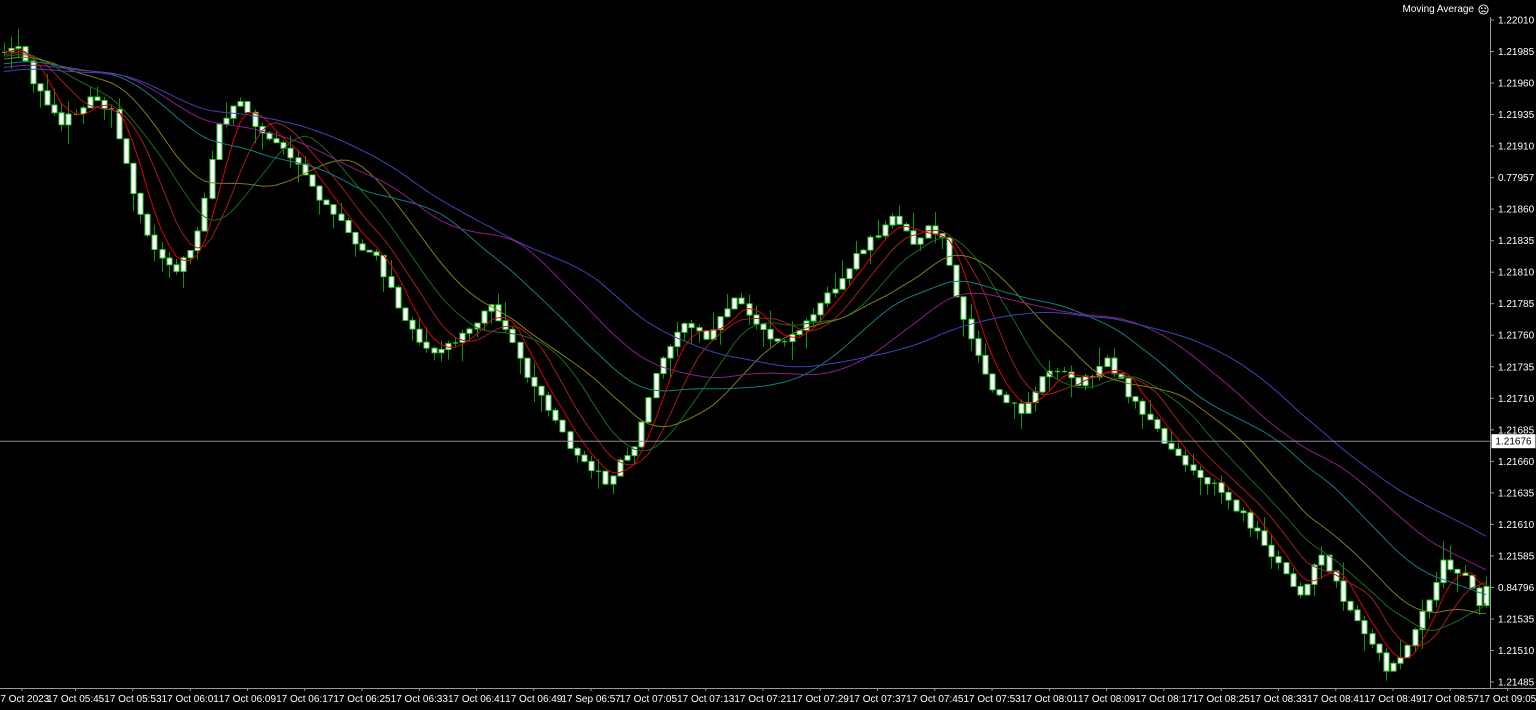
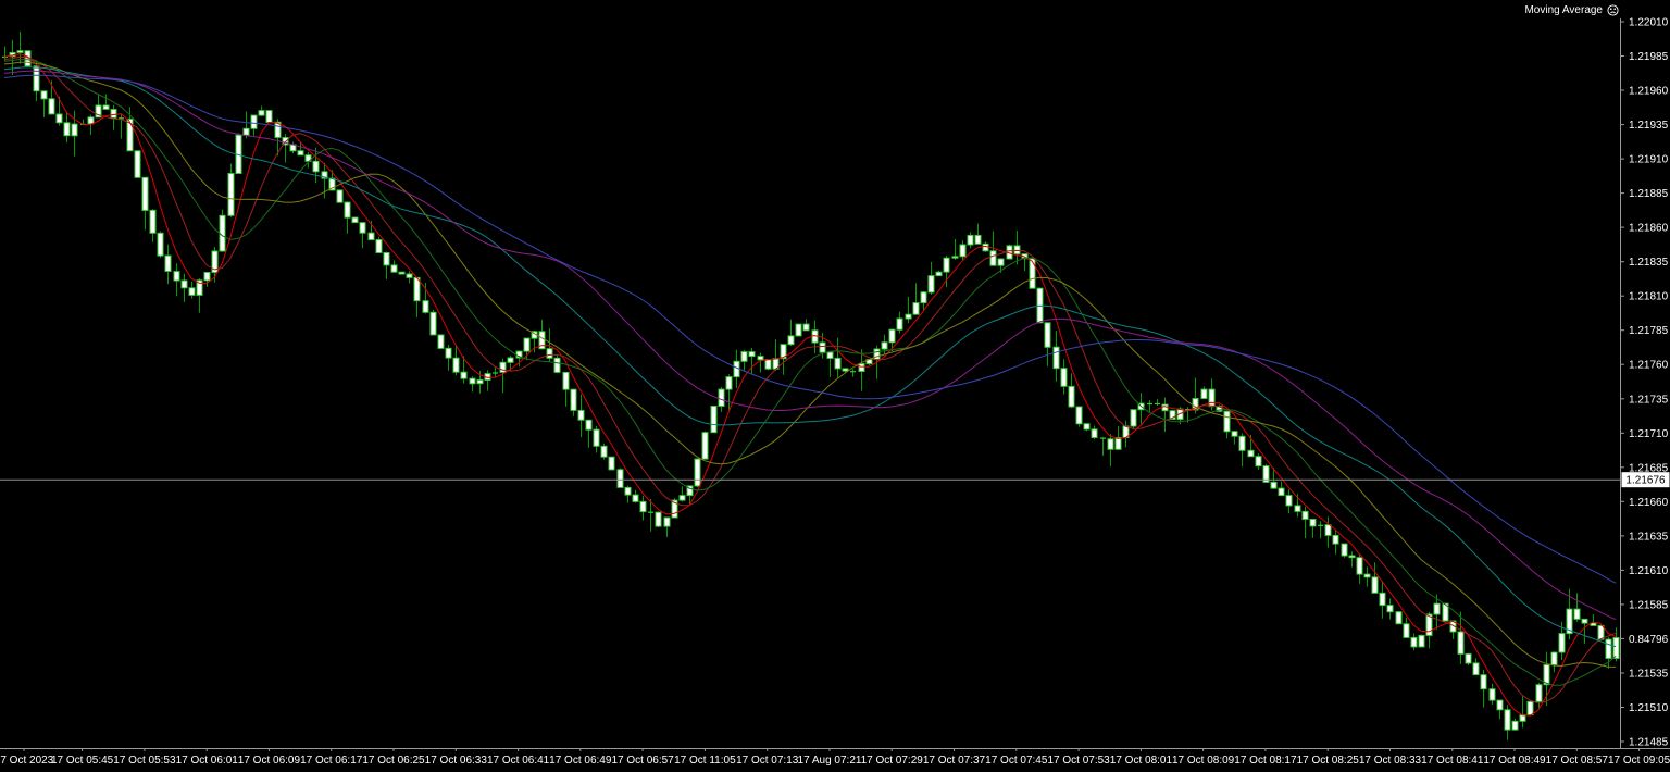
  Moving Average
  1.22010
  1.21985
  1.21960
  1.21935
  1.21910
- 0.77957
+ 1.21885
  1.21860
  1.21835
  1.21810
  1.21785
  1.21760
  1.21735
  1.21710
  1.21685
  1.21660
  1.21635
  1.21610
  1.21585
  0.84796
  1.21535
  1.21510
  1.21485
  7 Oct 2023
  17 Oct 05:45
  17 Oct 05:53
  17 Oct 06:01
  17 Oct 06:09
  17 Oct 06:17
  17 Oct 06:25
  17 Oct 06:33
  17 Oct 06:41
  17 Oct 06:49
- 17 Sep 06:57
+ 17 Oct 06:57
- 17 Oct 07:05
+ 17 Oct 11:05
  17 Oct 07:13
- 17 Oct 07:21
+ 17 Aug 07:21
  17 Oct 07:29
  17 Oct 07:37
  17 Oct 07:45
  17 Oct 07:53
  17 Oct 08:01
  17 Oct 08:09
  17 Oct 08:17
  17 Oct 08:25
  17 Oct 08:33
  17 Oct 08:41
  17 Oct 08:49
  17 Oct 08:57
  17 Oct 09:05
  1.21676
